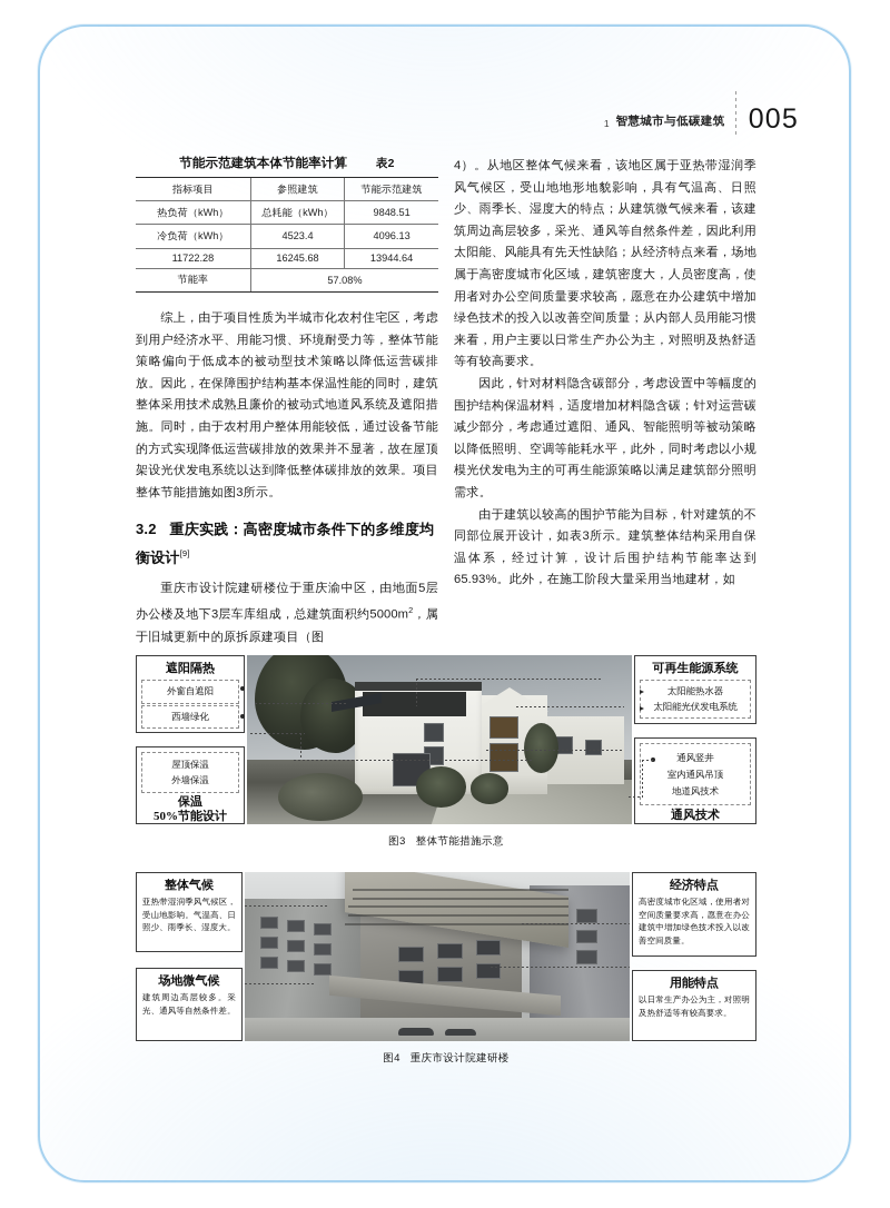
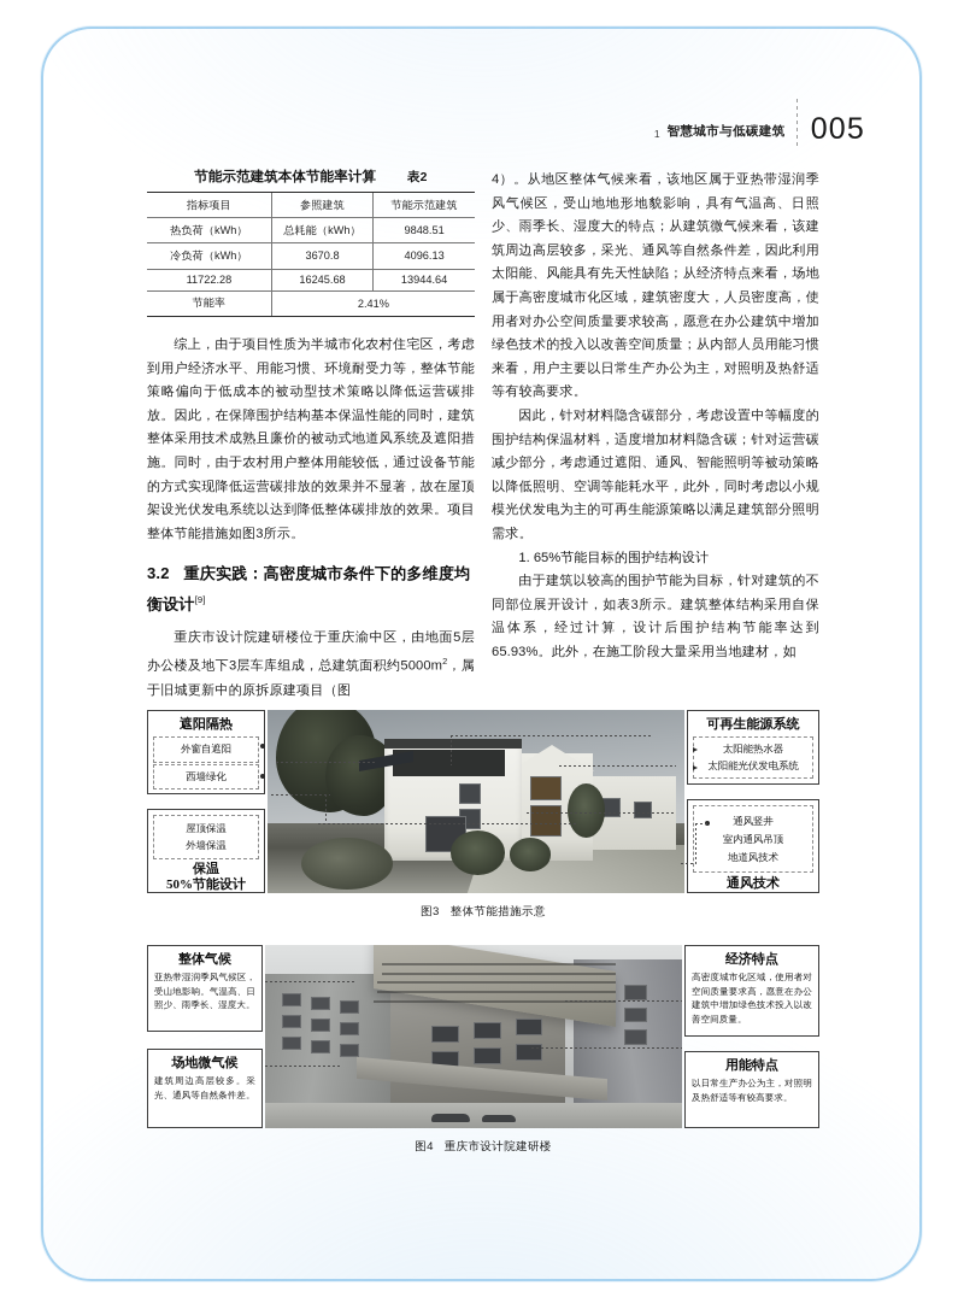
  1
  智慧城市与低碳建筑
  005
  节能示范建筑本体节能率计算
  表2
  指标项目	参照建筑	节能示范建筑
  热负荷（kWh）	总耗能（kWh）	9848.51
- 冷负荷（kWh）	4523.4	4096.13
+ 冷负荷（kWh）	3670.8	4096.13
  11722.28	16245.68	13944.64
- 节能率	57.08%
+ 节能率	2.41%
  综上，由于项目性质为半城市化农村住宅区，考虑到用户经济水平、用能习惯、环境耐受力等，整体节能策略偏向于低成本的被动型技术策略以降低运营碳排放。因此，在保障围护结构基本保温性能的同时，建筑整体采用技术成熟且廉价的被动式地道风系统及遮阳措施。同时，由于农村用户整体用能较低，通过设备节能的方式实现降低运营碳排放的效果并不显著，故在屋顶架设光伏发电系统以达到降低整体碳排放的效果。项目整体节能措施如图3所示。
  3.2 重庆实践：高密度城市条件下的多维度均衡设计[9]
  重庆市设计院建研楼位于重庆渝中区，由地面5层办公楼及地下3层车库组成，总建筑面积约5000m2，属于旧城更新中的原拆原建项目（图
  4）。从地区整体气候来看，该地区属于亚热带湿润季风气候区，受山地地形地貌影响，具有气温高、日照少、雨季长、湿度大的特点；从建筑微气候来看，该建筑周边高层较多，采光、通风等自然条件差，因此利用太阳能、风能具有先天性缺陷；从经济特点来看，场地属于高密度城市化区域，建筑密度大，人员密度高，使用者对办公空间质量要求较高，愿意在办公建筑中增加绿色技术的投入以改善空间质量；从内部人员用能习惯来看，用户主要以日常生产办公为主，对照明及热舒适等有较高要求。
  因此，针对材料隐含碳部分，考虑设置中等幅度的围护结构保温材料，适度增加材料隐含碳；针对运营碳减少部分，考虑通过遮阳、通风、智能照明等被动策略以降低照明、空调等能耗水平，此外，同时考虑以小规模光伏发电为主的可再生能源策略以满足建筑部分照明需求。
+ 1. 65%节能目标的围护结构设计
  由于建筑以较高的围护节能为目标，针对建筑的不同部位展开设计，如表3所示。建筑整体结构采用自保温体系，经过计算，设计后围护结构节能率达到65.93%。此外，在施工阶段大量采用当地建材，如
  遮阳隔热
  外窗自遮阳
  西墙绿化
  屋顶保温
  外墙保温
  保温
  50%节能设计
  可再生能源系统
  太阳能热水器
  太阳能光伏发电系统
  通风竖井
  室内通风吊顶
  地道风技术
  通风技术
  图3 整体节能措施示意
  整体气候
  亚热带湿润季风气候区，受山地影响。气温高、日照少、雨季长、湿度大。
  场地微气候
  建筑周边高层较多。采光、通风等自然条件差。
  经济特点
  高密度城市化区域，使用者对空间质量要求高，愿意在办公建筑中增加绿色技术投入以改善空间质量。
  用能特点
  以日常生产办公为主，对照明及热舒适等有较高要求。
  图4 重庆市设计院建研楼
